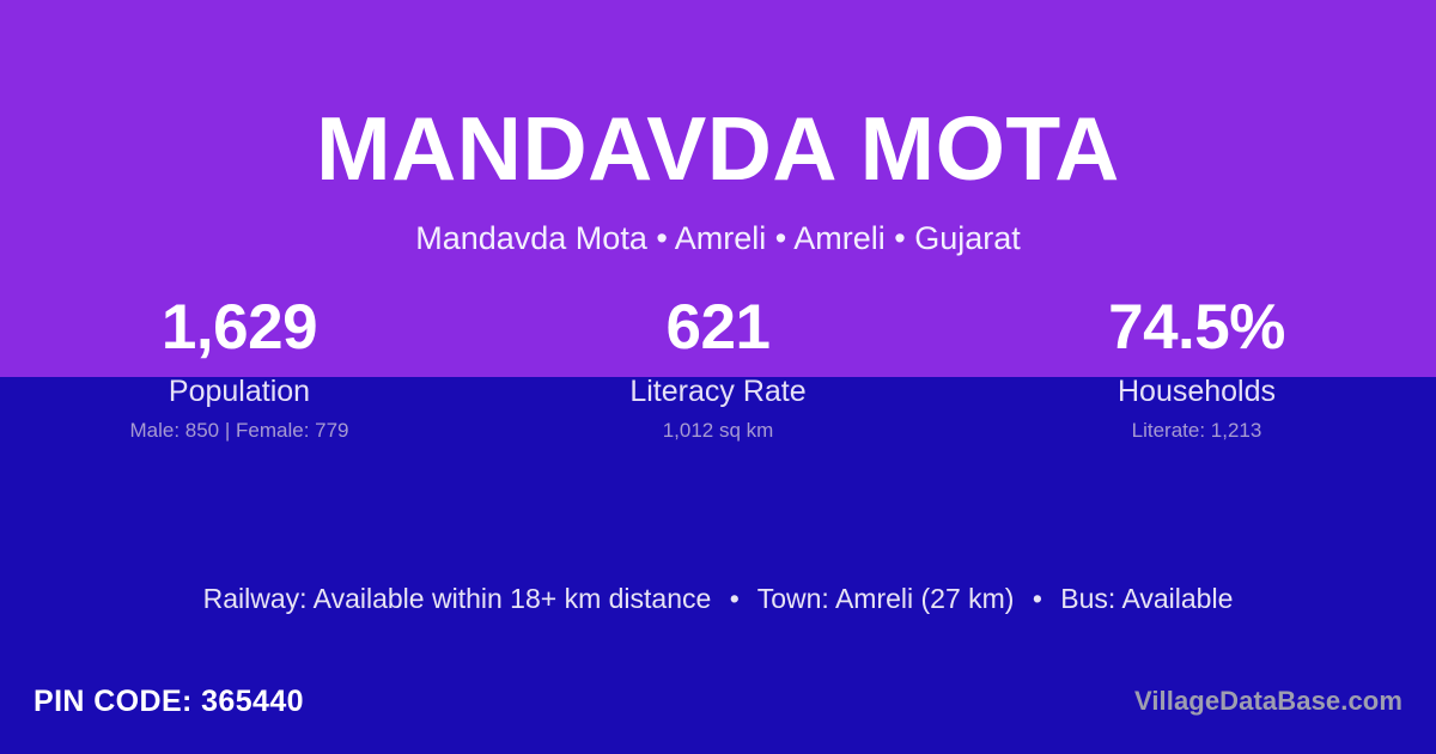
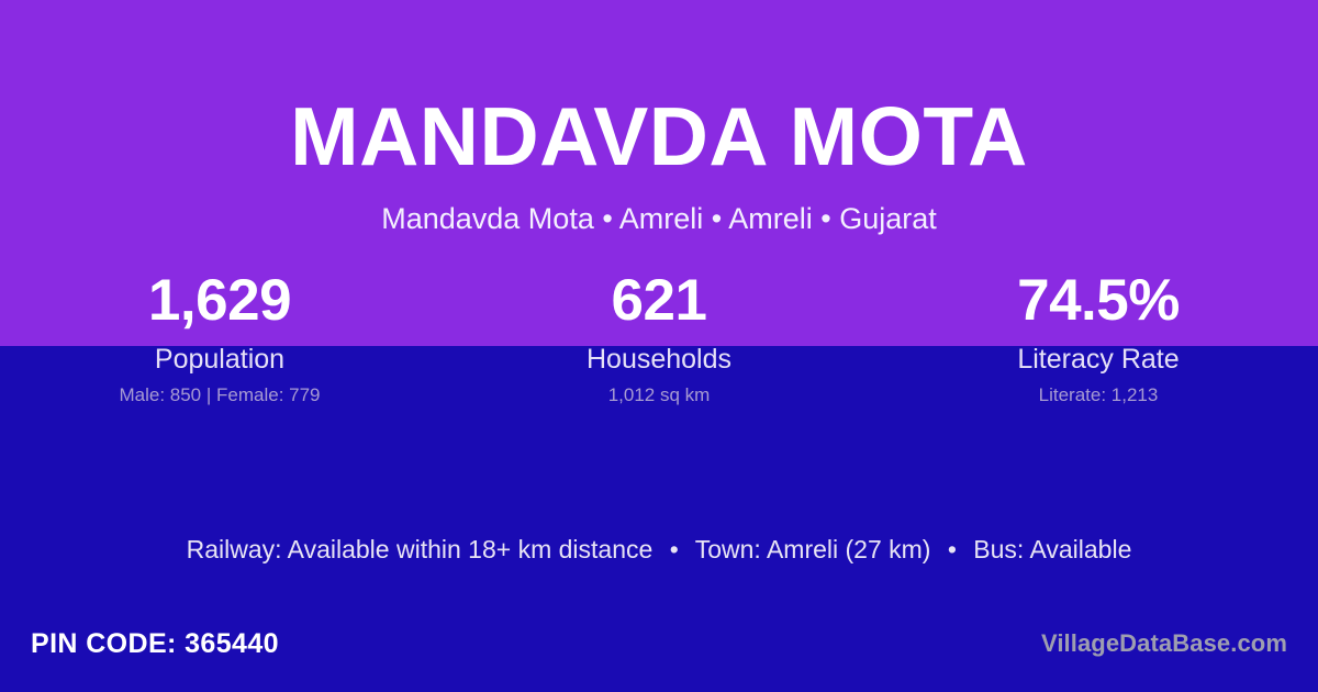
  MANDAVDA MOTA
  Mandavda Mota • Amreli • Amreli • Gujarat
  1,629
  Population
  Male: 850 | Female: 779
  621
- Literacy Rate
+ Households
  1,012 sq km
  74.5%
- Households
+ Literacy Rate
  Literate: 1,213
  Railway: Available within 18+ km distance • Town: Amreli (27 km) • Bus: Available
  PIN CODE: 365440
  VillageDataBase.com
